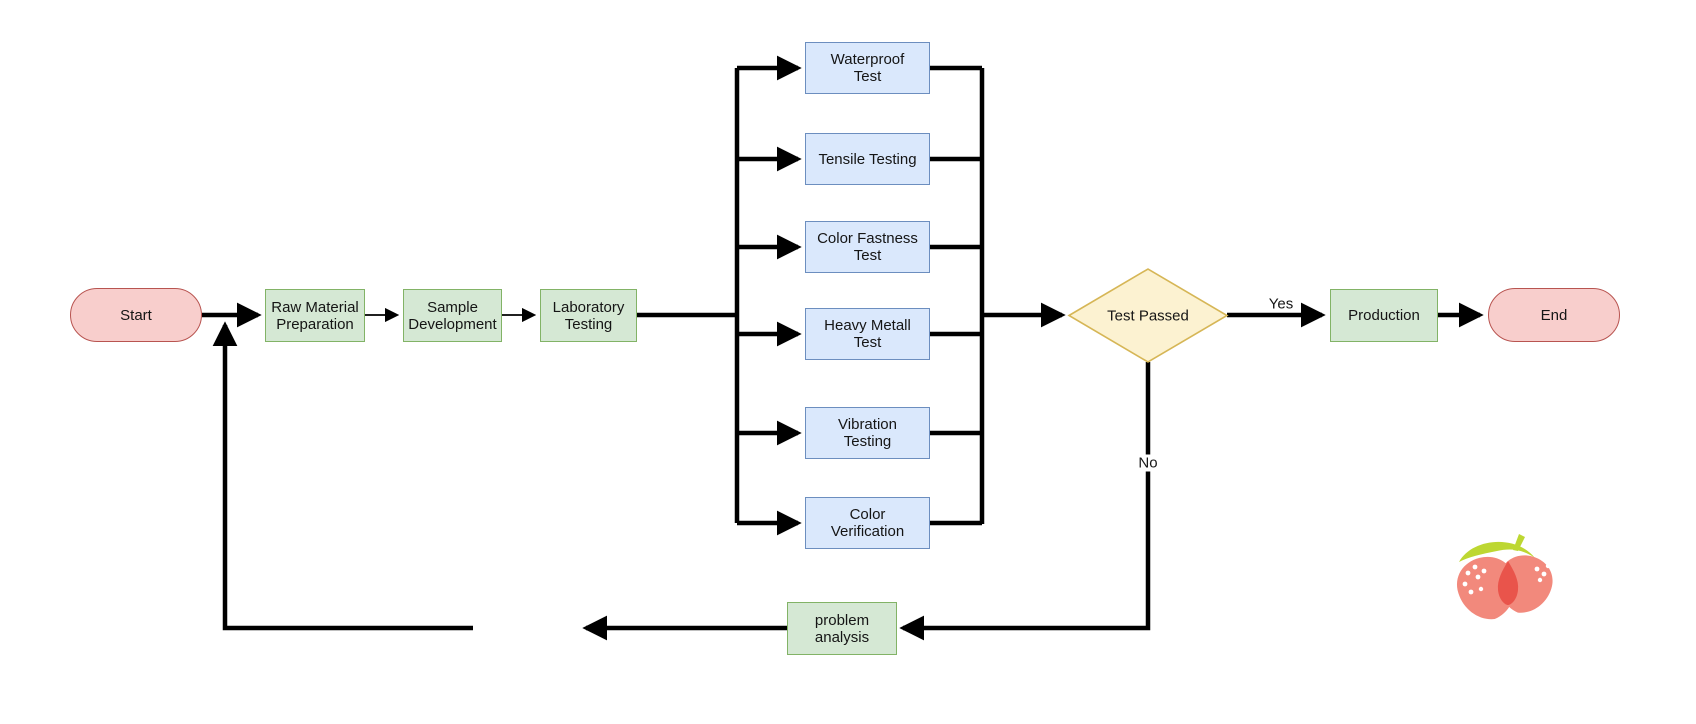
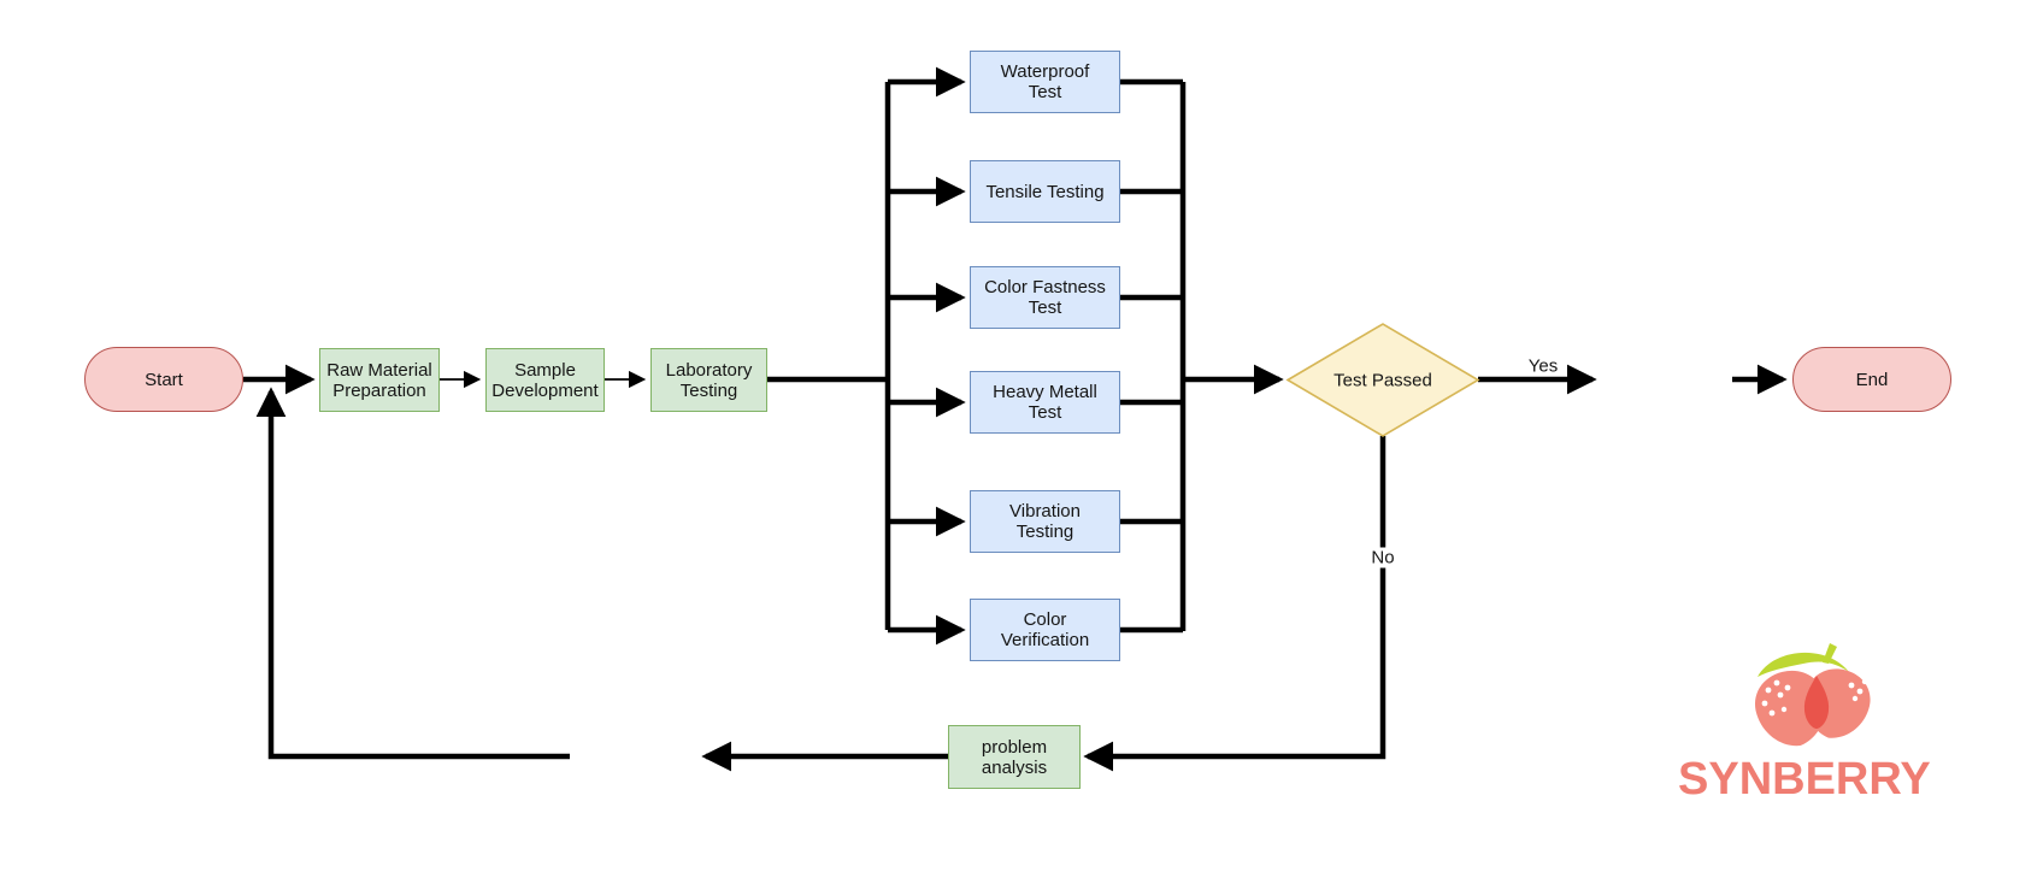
  Start
  End
  Raw Material
  Preparation
  Sample
  Development
  Laboratory
  Testing
- Production
  problem
  analysis
  Waterproof
  Test
  Tensile Testing
  Color Fastness
  Test
  Heavy Metall
  Test
  Vibration
  Testing
  Color
  Verification
  Test Passed
  Yes
  No
+ SYNBERRY
